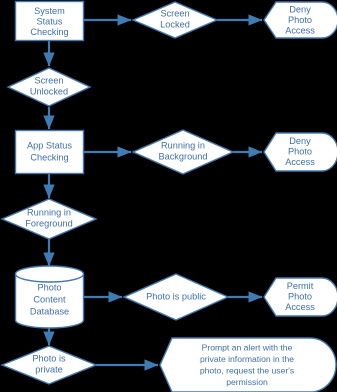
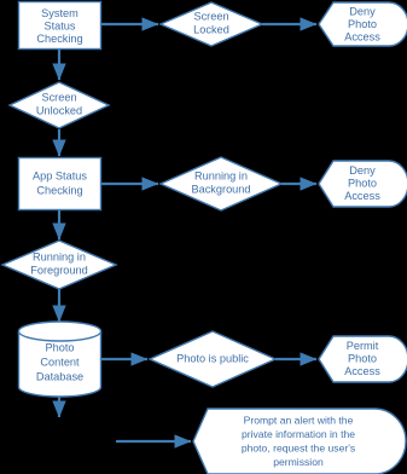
  System
  Status
  Checking
  Screen
  Locked
  Deny
  Photo
  Access
  Screen
  Unlocked
  App Status
  Checking
  Running in
  Background
  Deny
  Photo
  Access
  Running in
  Foreground
  Photo
  Content
  Database
  Photo is public
  Permit
  Photo
  Access
- Photo is
- private
  Prompt an alert with the
  private information in the
  photo, request the user's
  permission
